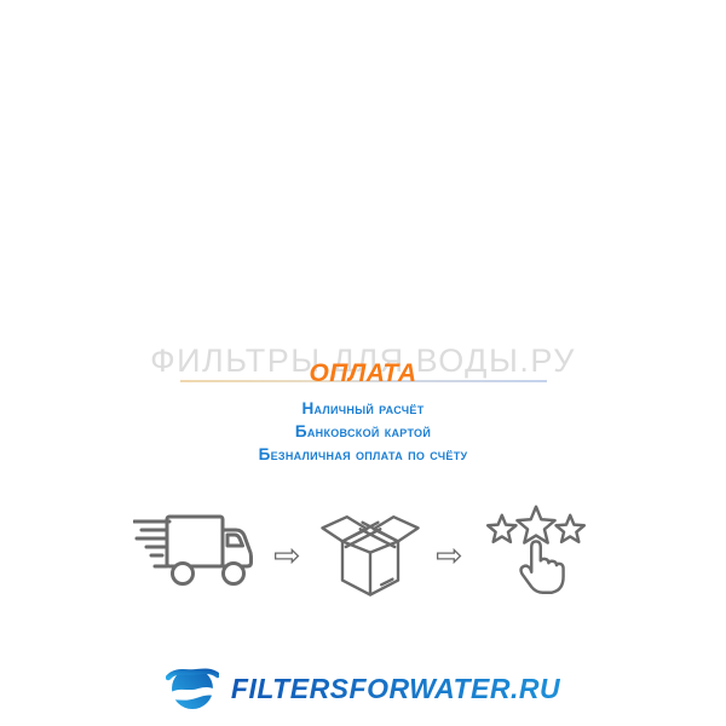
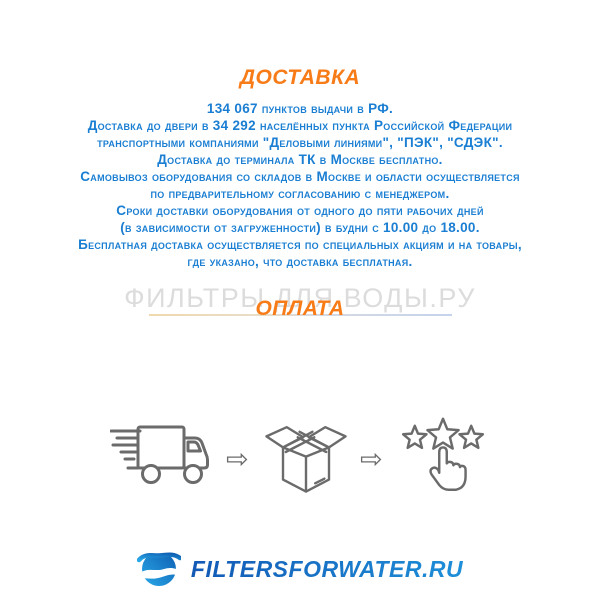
+ ДОСТАВКА
+ 134 067 пунктов выдачи в РФ.
+ Доставка до двери в 34 292 населённых пункта Российской Федерации
+ транспортными компаниями "Деловыми линиями", "ПЭК", "СДЭК".
+ Доставка до терминала ТК в Москве бесплатно.
+ Самовывоз оборудования со складов в Москве и области осуществляется
+ по предварительному согласованию с менеджером.
+ Сроки доставки оборудования от одного до пяти рабочих дней
+ (в зависимости от загруженности) в будни с 10.00 до 18.00.
+ Бесплатная доставка осуществляется по специальных акциям и на товары,
+ где указано, что доставка бесплатная.
  ФИЛЬТРЫ ДЛЯ ВОДЫ.РУ
  ОПЛАТА
- Наличный расчёт
- Банковской картой
- Безналичная оплата по счёту
  ⇨
  ⇨
  FILTERSFORWATER.RU
